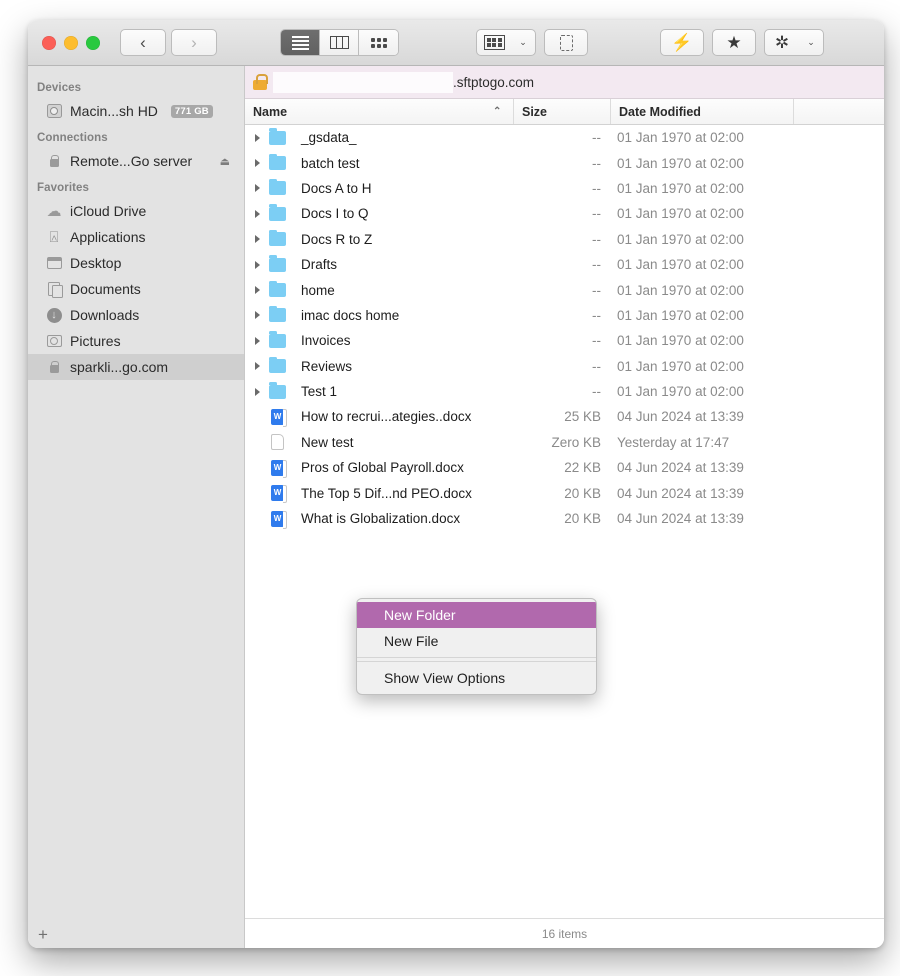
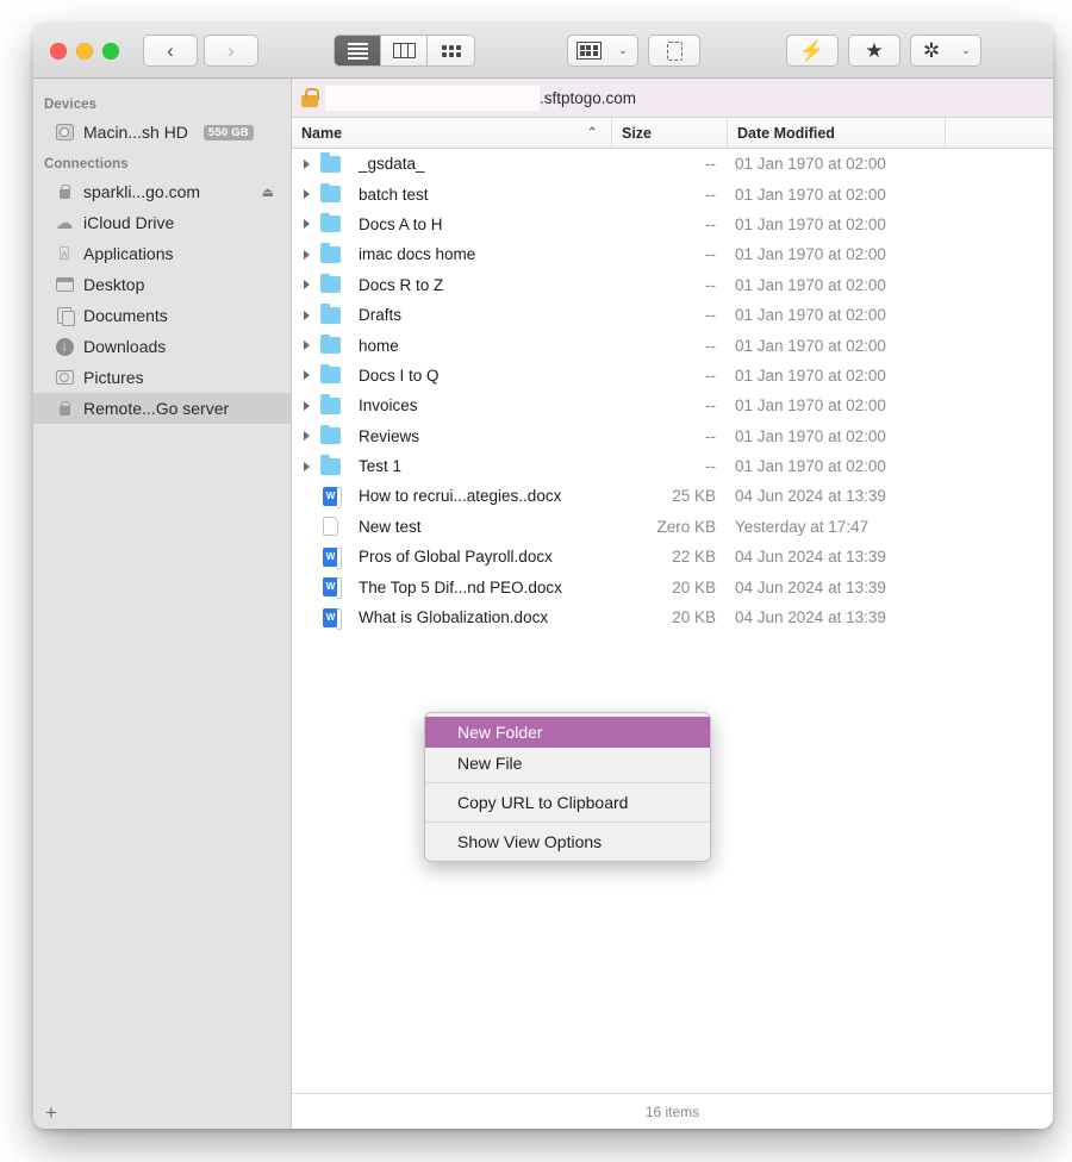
  ‹
  ›
  ⌄
  ⚡
  ★
  ✲
  ⌄
  Devices
  Macin...sh HD
- 771 GB
+ 550 GB
  Connections
- Remote...Go server
+ sparkli...go.com
  ⏏
- Favorites
  ☁
  iCloud Drive
  ⍓
  Applications
  Desktop
  Documents
  ↓
  Downloads
  Pictures
- sparkli...go.com
+ Remote...Go server
  +
  .sftptogo.com
  Name
  ⌃
  Size
  Date Modified
  _gsdata_
  --
  01 Jan 1970 at 02:00
  batch test
  --
  01 Jan 1970 at 02:00
  Docs A to H
  --
  01 Jan 1970 at 02:00
- Docs I to Q
+ imac docs home
  --
  01 Jan 1970 at 02:00
  Docs R to Z
  --
  01 Jan 1970 at 02:00
  Drafts
  --
  01 Jan 1970 at 02:00
  home
  --
  01 Jan 1970 at 02:00
- imac docs home
+ Docs I to Q
  --
  01 Jan 1970 at 02:00
  Invoices
  --
  01 Jan 1970 at 02:00
  Reviews
  --
  01 Jan 1970 at 02:00
  Test 1
  --
  01 Jan 1970 at 02:00
  W
  How to recrui...ategies..docx
  25 KB
  04 Jun 2024 at 13:39
  New test
  Zero KB
  Yesterday at 17:47
  W
  Pros of Global Payroll.docx
  22 KB
  04 Jun 2024 at 13:39
  W
  The Top 5 Dif...nd PEO.docx
  20 KB
  04 Jun 2024 at 13:39
  W
  What is Globalization.docx
  20 KB
  04 Jun 2024 at 13:39
  16 items
  New Folder
  New File
+ Copy URL to Clipboard
  Show View Options
